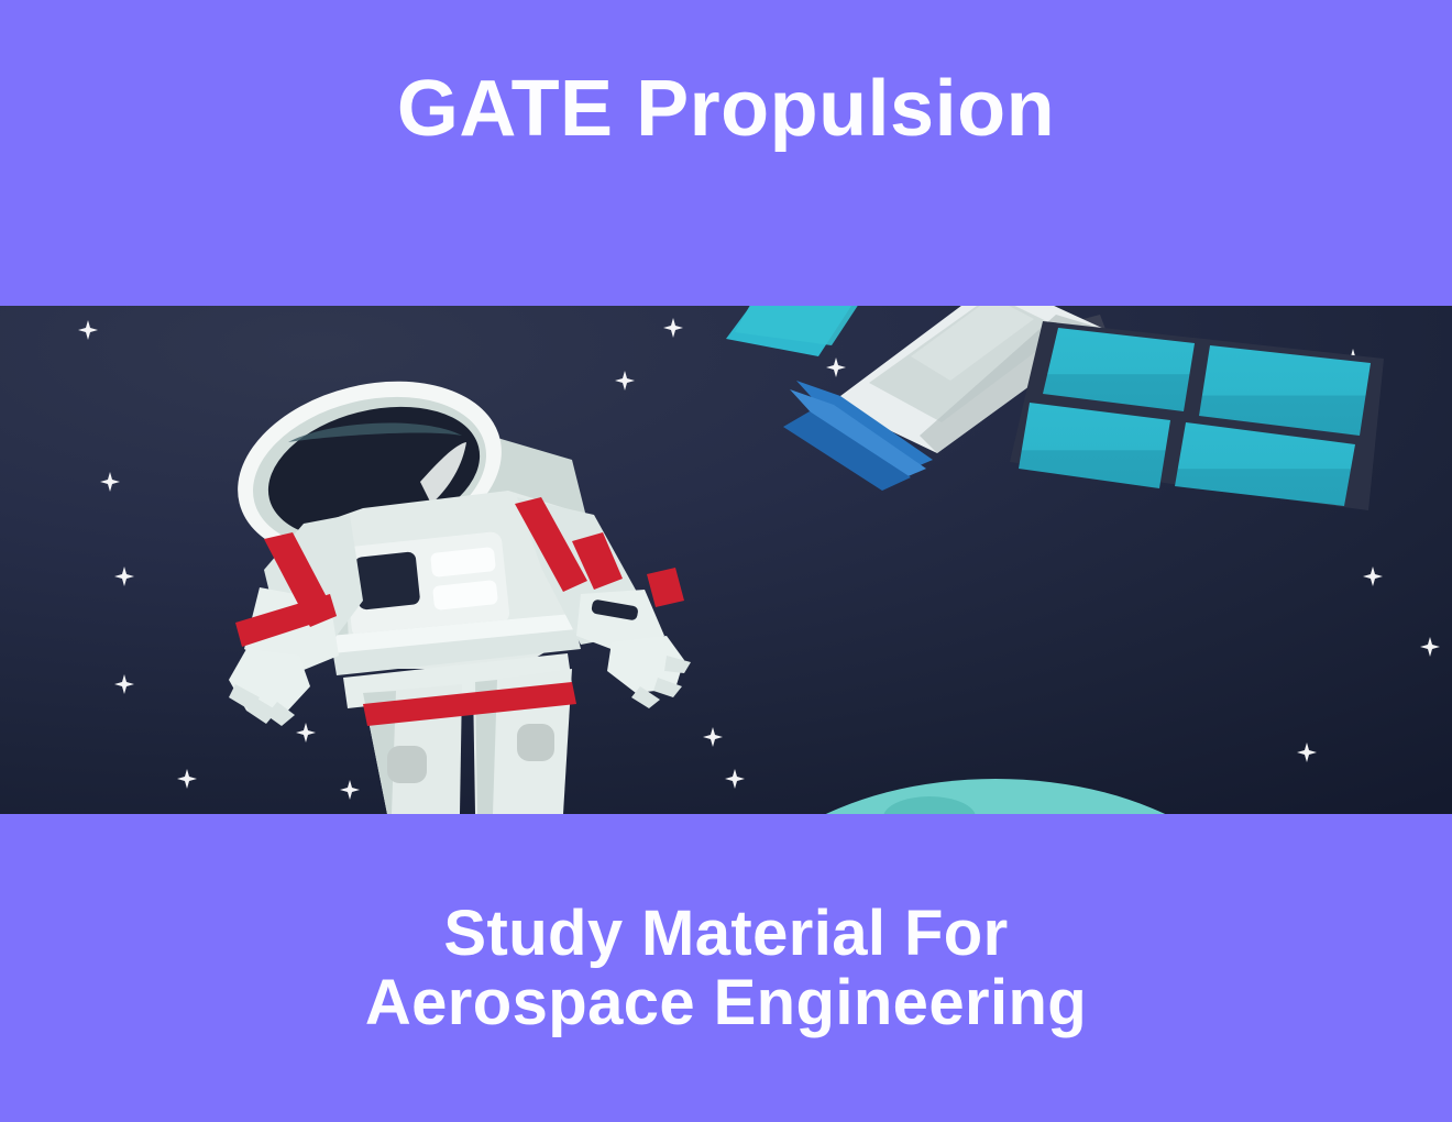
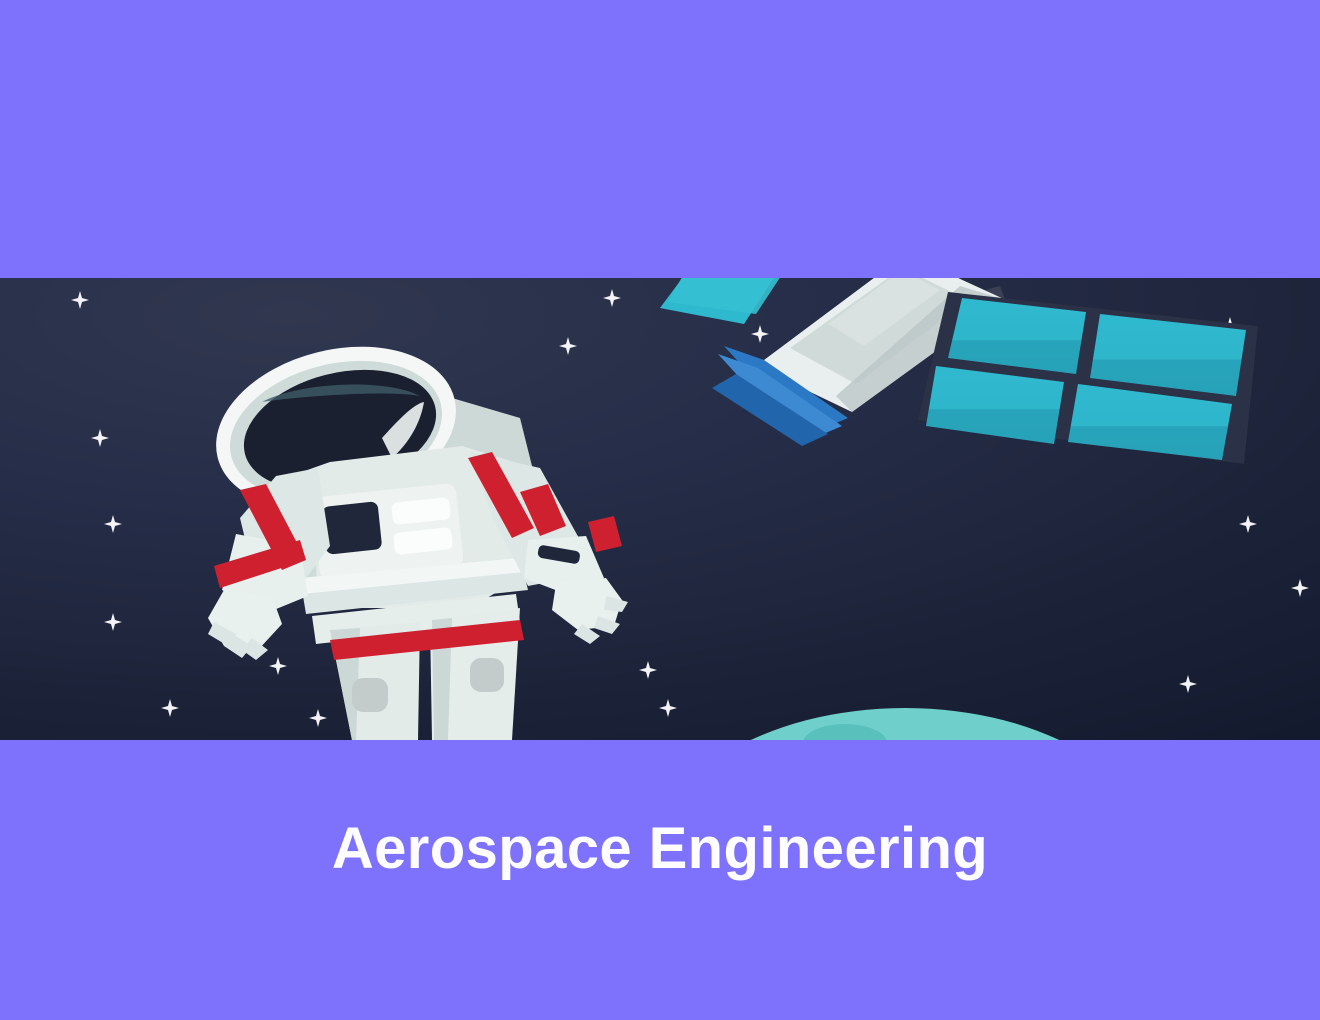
- GATE Propulsion
- Study Material For
  Aerospace Engineering
